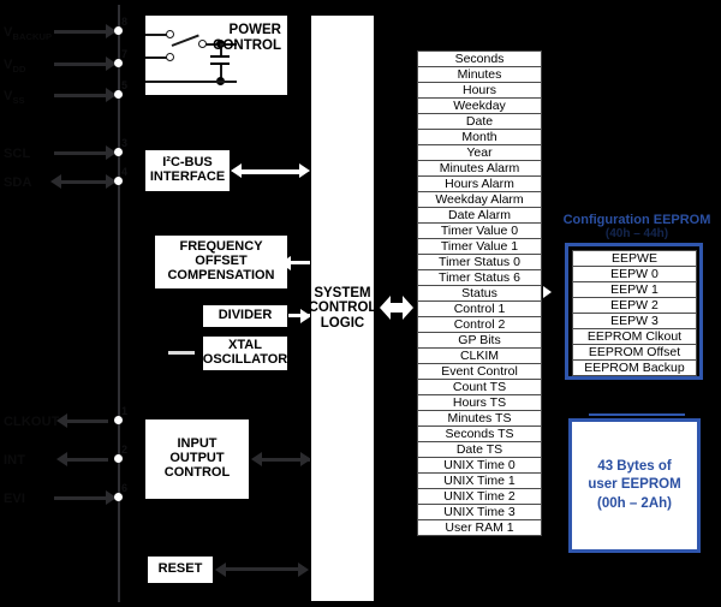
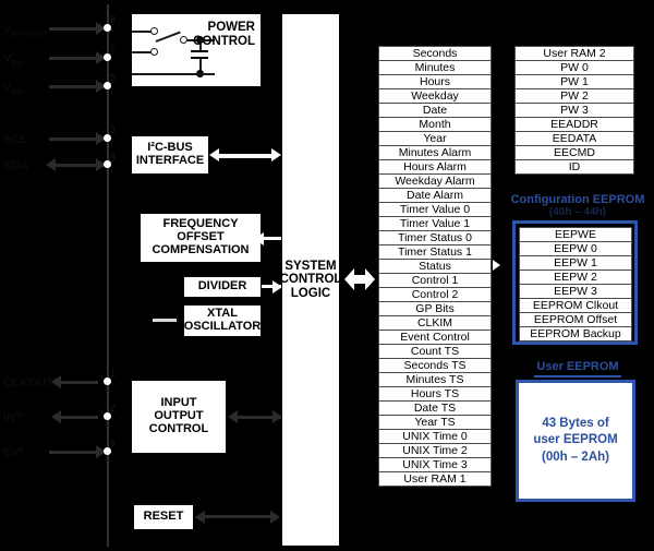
  CLKOUT
  8
  7
  5
  3
  4
  1
  2
  6
  POWER
  CONTROL
  I²C-BUS
  INTERFACE
  FREQUENCY
  OFFSET
  COMPENSATION
  DIVIDER
  XTAL
  OSCILLATOR
  INPUT
  OUTPUT
  CONTROL
  RESET
  SYSTEM
  CONTROL
  LOGIC
  Seconds
  Minutes
  Hours
  Weekday
  Date
  Month
  Year
  Minutes Alarm
  Hours Alarm
  Weekday Alarm
  Date Alarm
  Timer Value 0
  Timer Value 1
  Timer Status 0
- Timer Status 6
+ Timer Status 1
  Status
  Control 1
  Control 2
  GP Bits
  CLKIM
  Event Control
  Count TS
- Hours TS
+ Seconds TS
  Minutes TS
- Seconds TS
+ Hours TS
  Date TS
+ Year TS
  UNIX Time 0
- UNIX Time 1
  UNIX Time 2
  UNIX Time 3
  User RAM 1
+ User RAM 2
+ PW 0
+ PW 1
+ PW 2
+ PW 3
+ EEADDR
+ EEDATA
+ EECMD
+ ID
  Configuration EEPROM
  (40h – 44h)
  EEPWE
  EEPW 0
  EEPW 1
  EEPW 2
  EEPW 3
  EEPROM Clkout
  EEPROM Offset
  EEPROM Backup
+ User EEPROM
  43 Bytes of
  user EEPROM
  (00h – 2Ah)
